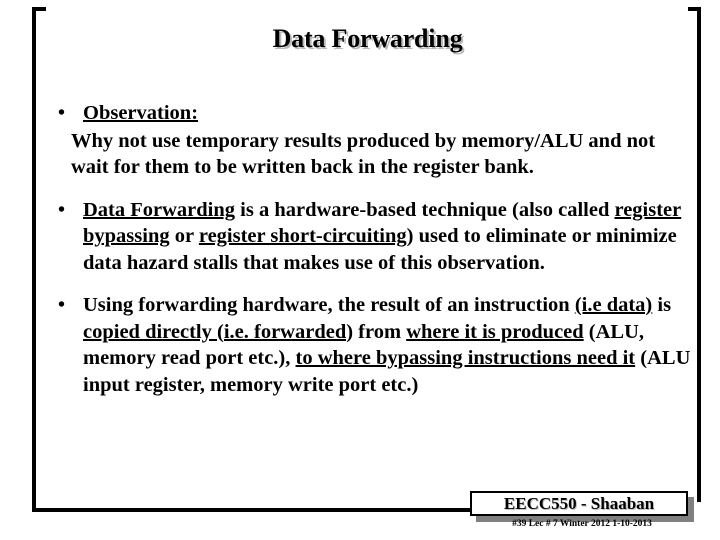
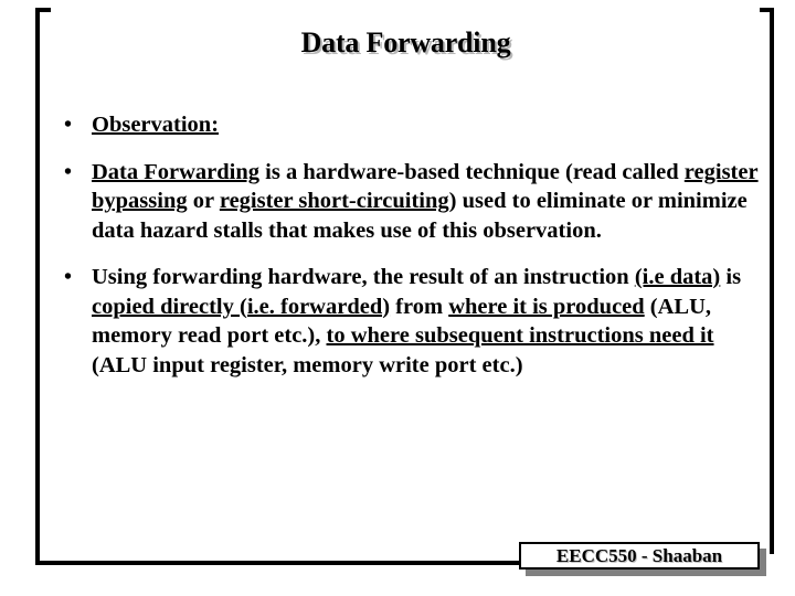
  Data Forwarding
  •
  Observation:
- Why not use temporary results produced by memory/ALU and not wait for them to be written back in the register bank.
  •
- Data Forwarding is a hardware-based technique (also called register bypassing or register short-circuiting) used to eliminate or minimize data hazard stalls that makes use of this observation.
+ Data Forwarding is a hardware-based technique (read called register bypassing or register short-circuiting) used to eliminate or minimize data hazard stalls that makes use of this observation.
  •
- Using forwarding hardware, the result of an instruction (i.e data) is copied directly (i.e. forwarded) from where it is produced (ALU, memory read port etc.), to where bypassing instructions need it (ALU input register, memory write port etc.)
+ Using forwarding hardware, the result of an instruction (i.e data) is copied directly (i.e. forwarded) from where it is produced (ALU, memory read port etc.), to where subsequent instructions need it (ALU input register, memory write port etc.)
  EECC550 - Shaaban
- #39 Lec # 7 Winter 2012 1-10-2013
